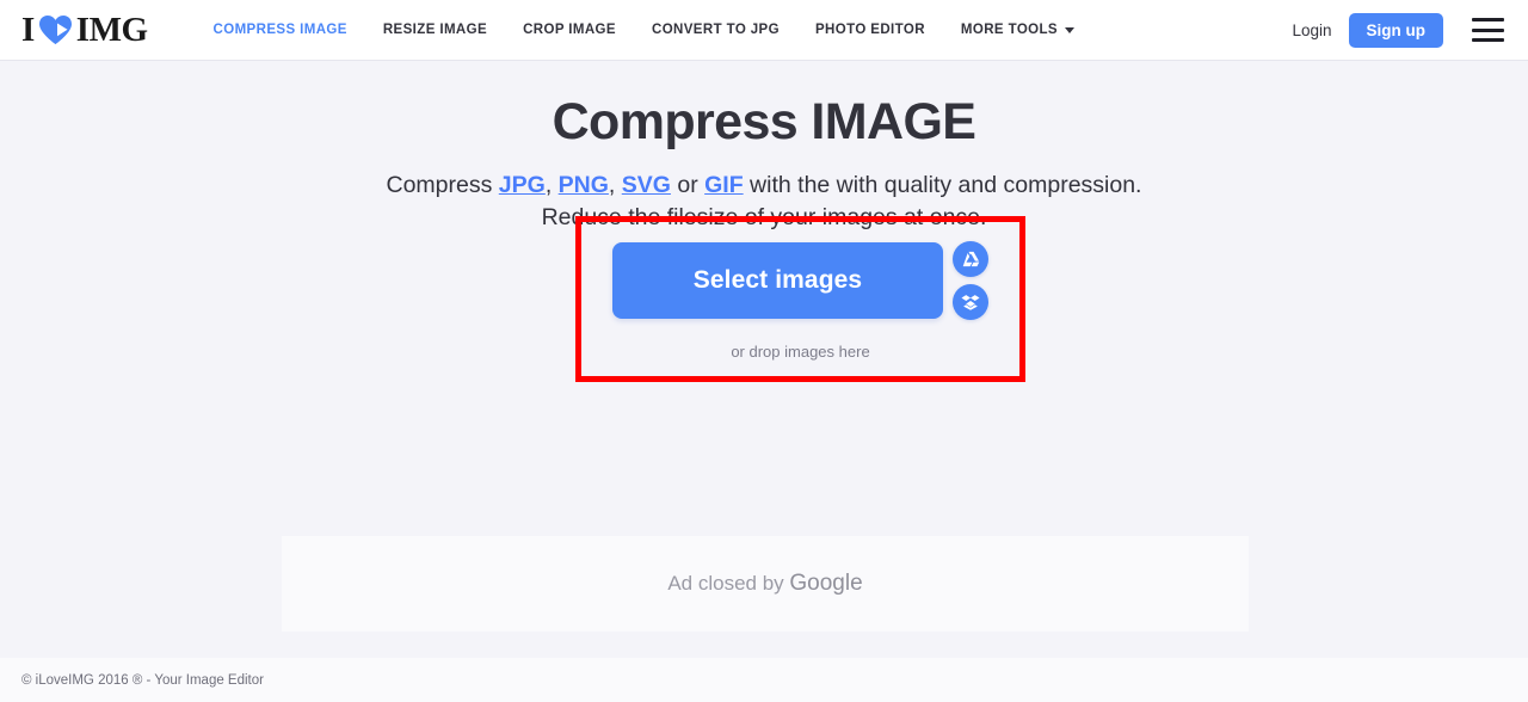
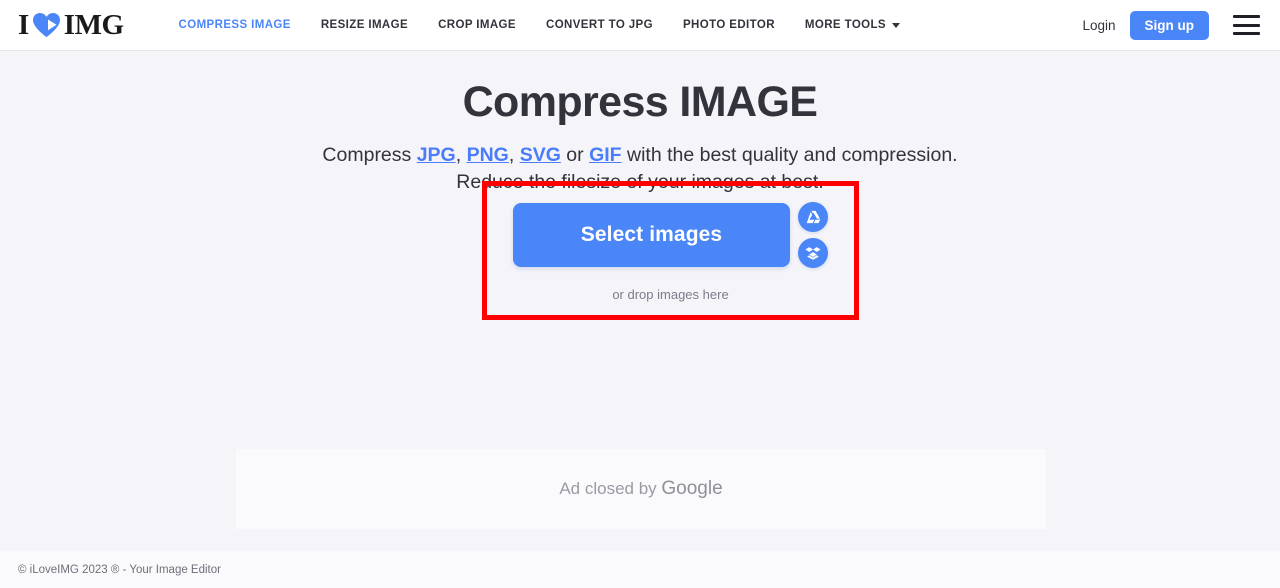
  I
  IMG
  COMPRESS IMAGE
  RESIZE IMAGE
  CROP IMAGE
  CONVERT TO JPG
  PHOTO EDITOR
  MORE TOOLS
  Login
  Sign up
  Compress IMAGE
- Compress JPG, PNG, SVG or GIF with the with quality and compression.
+ Compress JPG, PNG, SVG or GIF with the best quality and compression.
- Reduce the filesize of your images at once.
+ Reduce the filesize of your images at best.
  Select images
  or drop images here
  Ad closed by Google
- © iLoveIMG 2016 ® - Your Image Editor
+ © iLoveIMG 2023 ® - Your Image Editor
